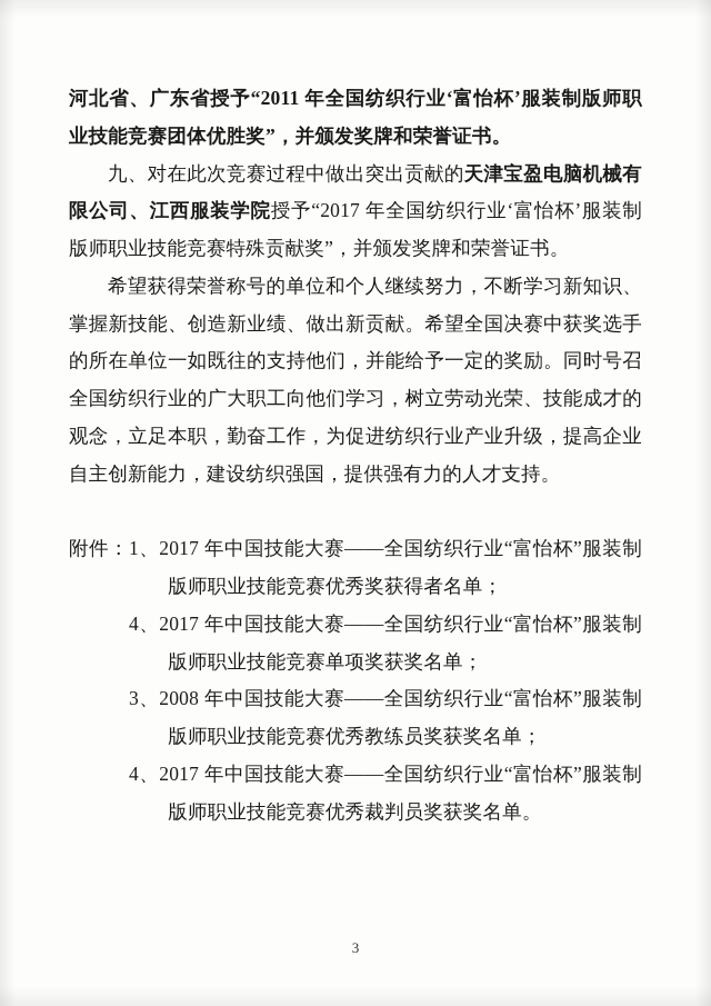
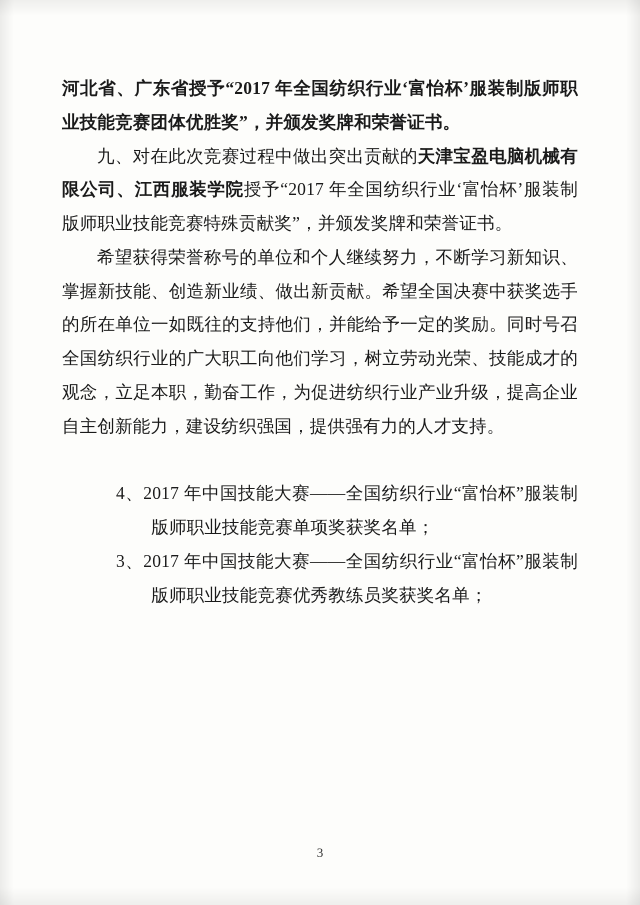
- 河北省、广东省授予“2011 年全国纺织行业‘富怡杯’服装制版师职业技能竞赛团体优胜奖”，并颁发奖牌和荣誉证书。
+ 河北省、广东省授予“2017 年全国纺织行业‘富怡杯’服装制版师职业技能竞赛团体优胜奖”，并颁发奖牌和荣誉证书。
  九、对在此次竞赛过程中做出突出贡献的天津宝盈电脑机械有限公司、江西服装学院授予“2017 年全国纺织行业‘富怡杯’服装制版师职业技能竞赛特殊贡献奖”，并颁发奖牌和荣誉证书。
  希望获得荣誉称号的单位和个人继续努力，不断学习新知识、掌握新技能、创造新业绩、做出新贡献。希望全国决赛中获奖选手的所在单位一如既往的支持他们，并能给予一定的奖励。同时号召全国纺织行业的广大职工向他们学习，树立劳动光荣、技能成才的观念，立足本职，勤奋工作，为促进纺织行业产业升级，提高企业自主创新能力，建设纺织强国，提供强有力的人才支持。
- 附件：1、2017 年中国技能大赛——全国纺织行业“富怡杯”服装制版师职业技能竞赛优秀奖获得者名单；
  4、2017 年中国技能大赛——全国纺织行业“富怡杯”服装制版师职业技能竞赛单项奖获奖名单；
- 3、2008 年中国技能大赛——全国纺织行业“富怡杯”服装制版师职业技能竞赛优秀教练员奖获奖名单；
+ 3、2017 年中国技能大赛——全国纺织行业“富怡杯”服装制版师职业技能竞赛优秀教练员奖获奖名单；
- 4、2017 年中国技能大赛——全国纺织行业“富怡杯”服装制版师职业技能竞赛优秀裁判员奖获奖名单。
  3
